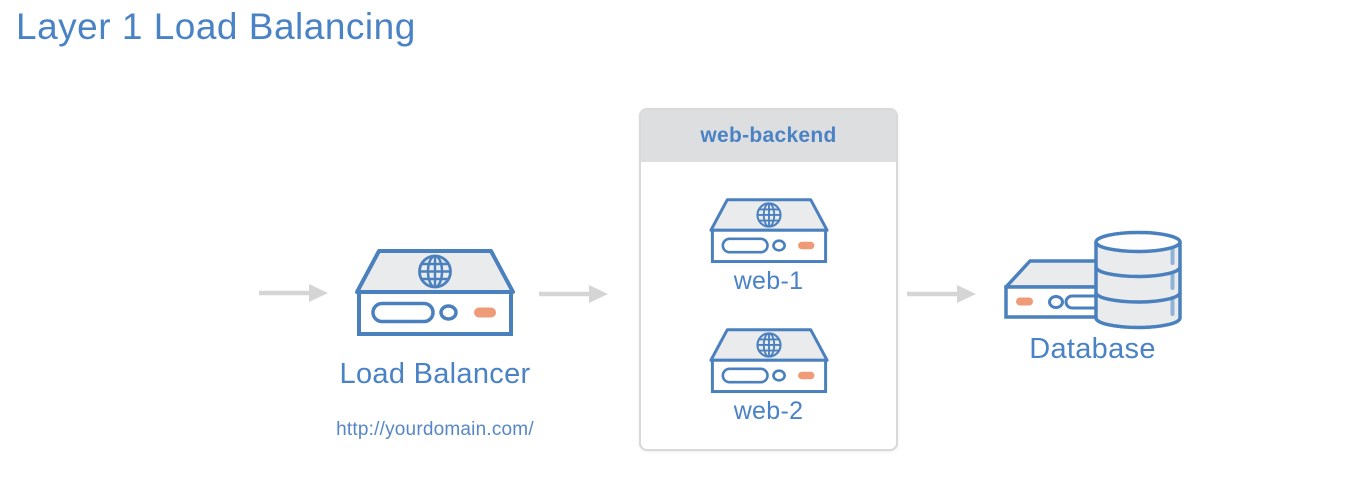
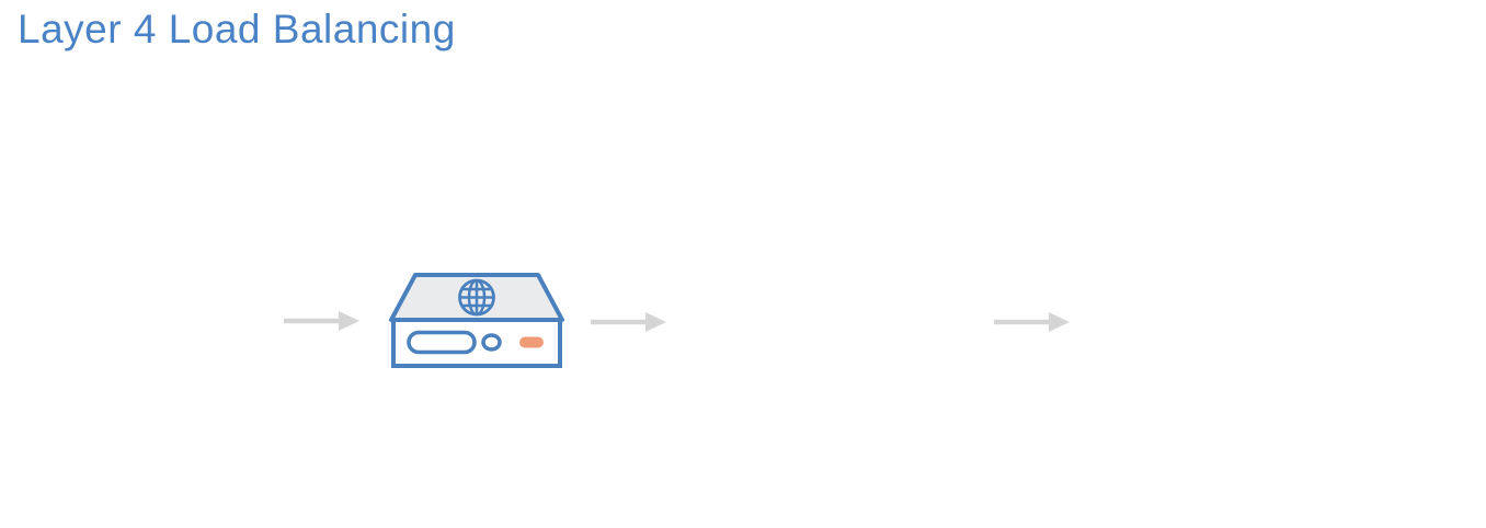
- Layer 1 Load Balancing
+ Layer 4 Load Balancing
- Load Balancer
- http://yourdomain.com/
- web-backend
- web-1
- web-2
- Database
